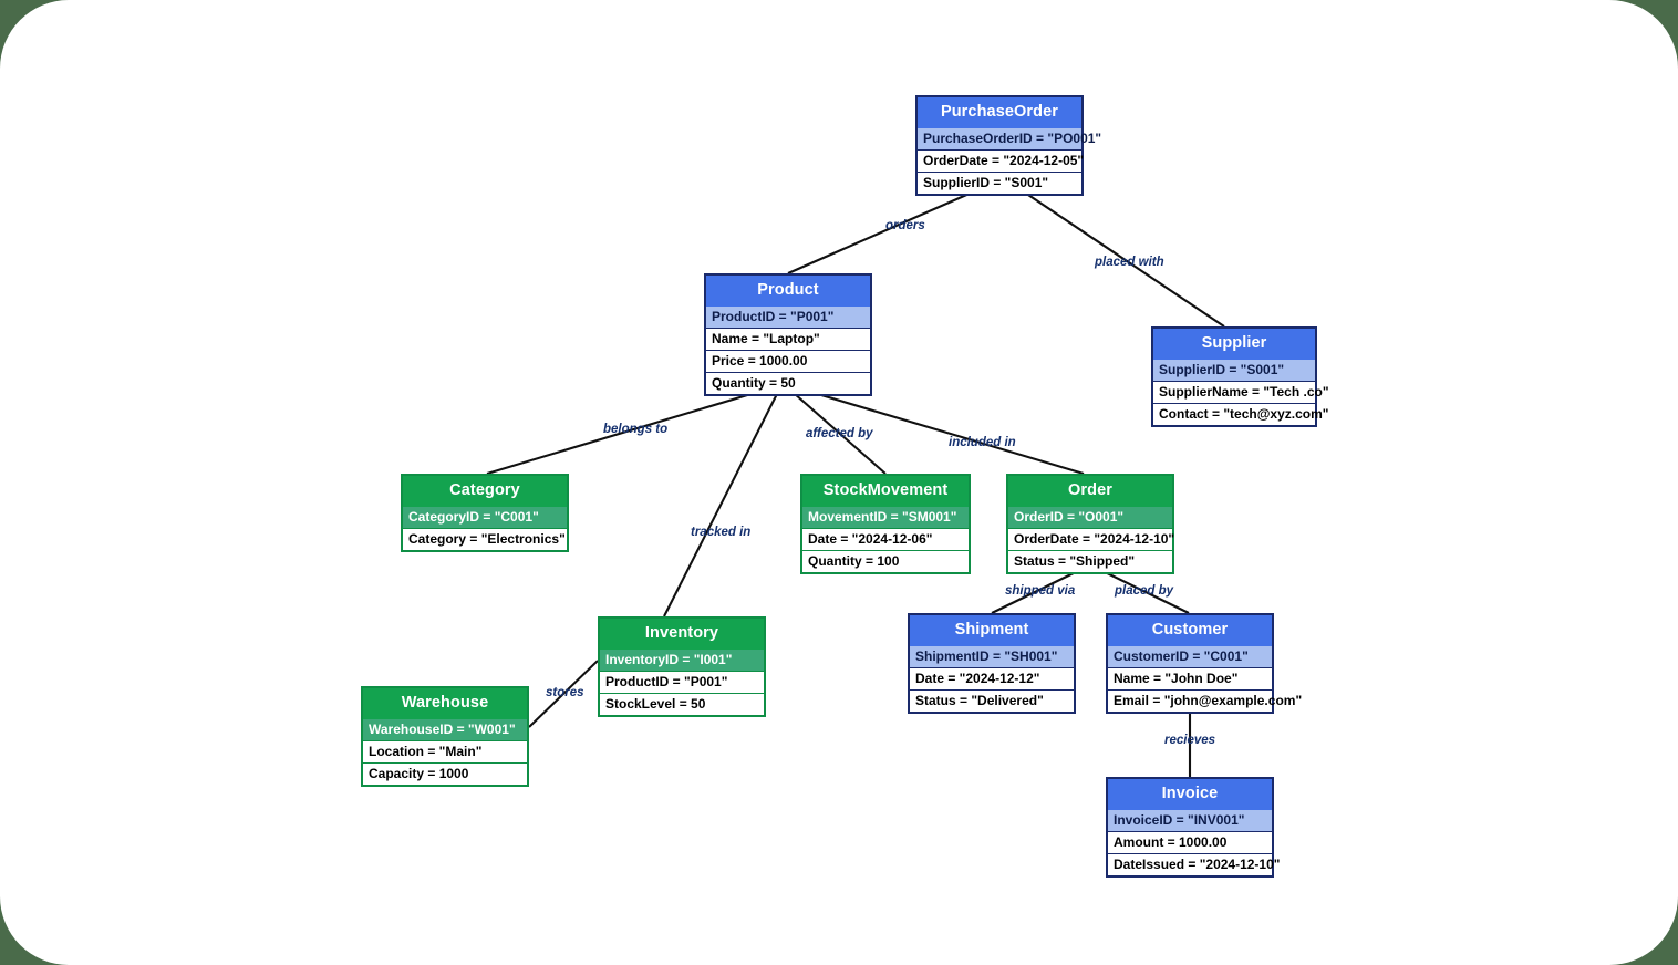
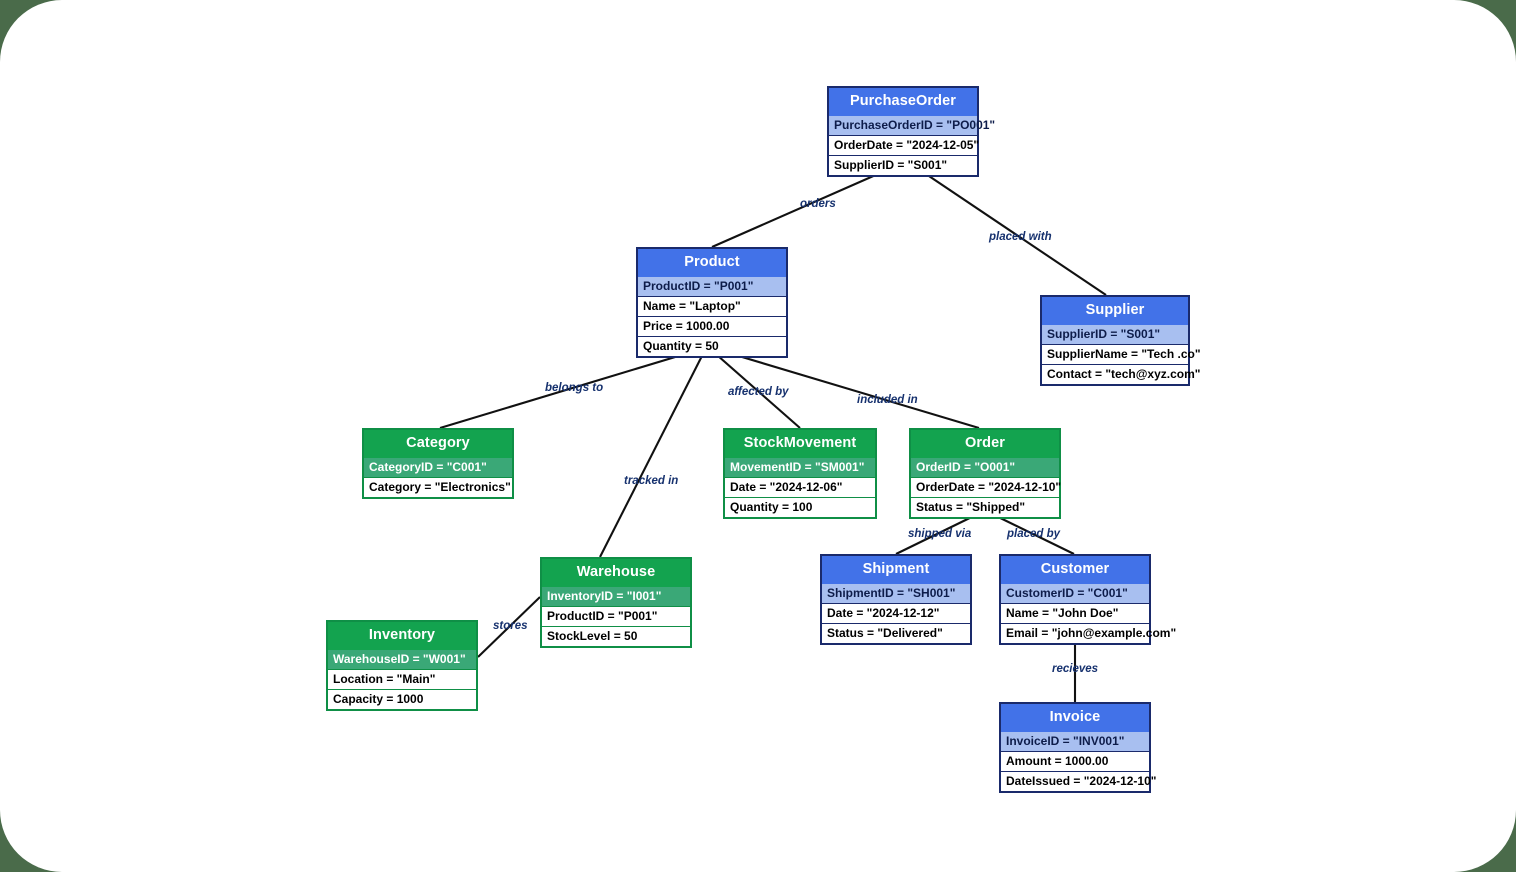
  PurchaseOrder
  PurchaseOrderID = "PO001"
  OrderDate = "2024-12-05"
  SupplierID = "S001"
  Product
  ProductID = "P001"
  Name = "Laptop"
  Price = 1000.00
  Quantity = 50
  Supplier
  SupplierID = "S001"
  SupplierName = "Tech .co"
  Contact = "tech@xyz.com"
  Category
  CategoryID = "C001"
  Category = "Electronics"
  StockMovement
  MovementID = "SM001"
  Date = "2024-12-06"
  Quantity = 100
  Order
  OrderID = "O001"
  OrderDate = "2024-12-10"
  Status = "Shipped"
- Inventory
+ Warehouse
  InventoryID = "I001"
  ProductID = "P001"
  StockLevel = 50
- Warehouse
+ Inventory
  WarehouseID = "W001"
  Location = "Main"
  Capacity = 1000
  Shipment
  ShipmentID = "SH001"
  Date = "2024-12-12"
  Status = "Delivered"
  Customer
  CustomerID = "C001"
  Name = "John Doe"
  Email = "john@example.com"
  Invoice
  InvoiceID = "INV001"
  Amount = 1000.00
  DateIssued = "2024-12-10"
  orders
  placed with
  belongs to
  tracked in
  affected by
  included in
  shipped via
  placed by
  stores
  recieves
